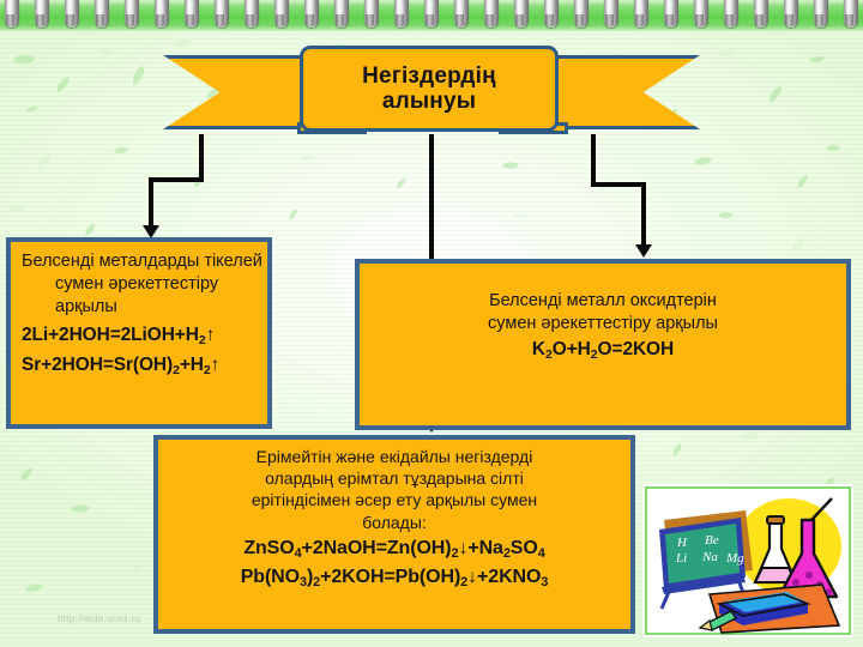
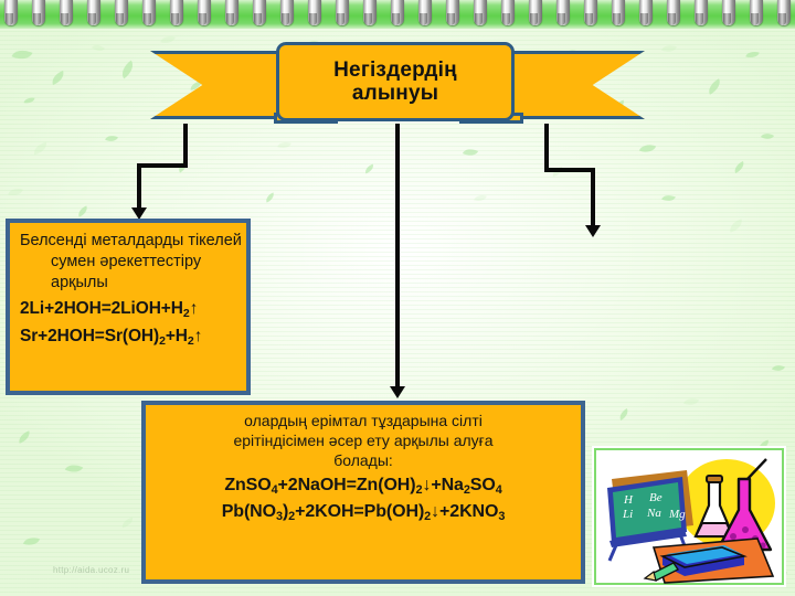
  Негіздердің
  алынуы
  Белсенді металдарды тікелей
  сумен әрекеттестіру
  арқылы
  2Li+2HOH=2LiOH+H2↑
  Sr+2HOH=Sr(OH)2+H2↑
- Белсенді металл оксидтерін
- сумен әрекеттестіру арқылы
- K2O+H2O=2KOH
- Ерімейтін және екідайлы негіздерді
  олардың ерімтал тұздарына сілті
- ерітіндісімен әсер ету арқылы сумен
+ ерітіндісімен әсер ету арқылы алуға
  болады:
  ZnSO4+2NaOH=Zn(OH)2↓+Na2SO4
  Pb(NO3)2+2KOH=Pb(OH)2↓+2KNO3
  H
  Li
  Be
  Na
  Mg
  http://aida.ucoz.ru
